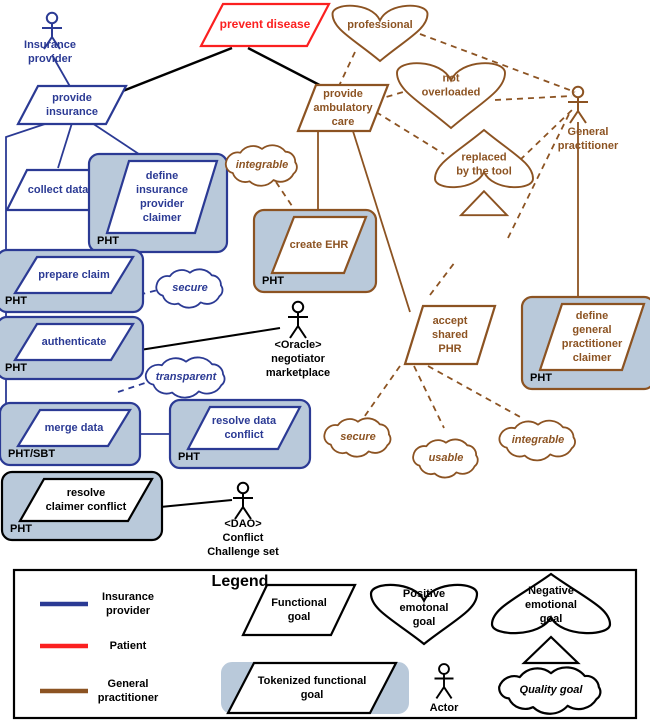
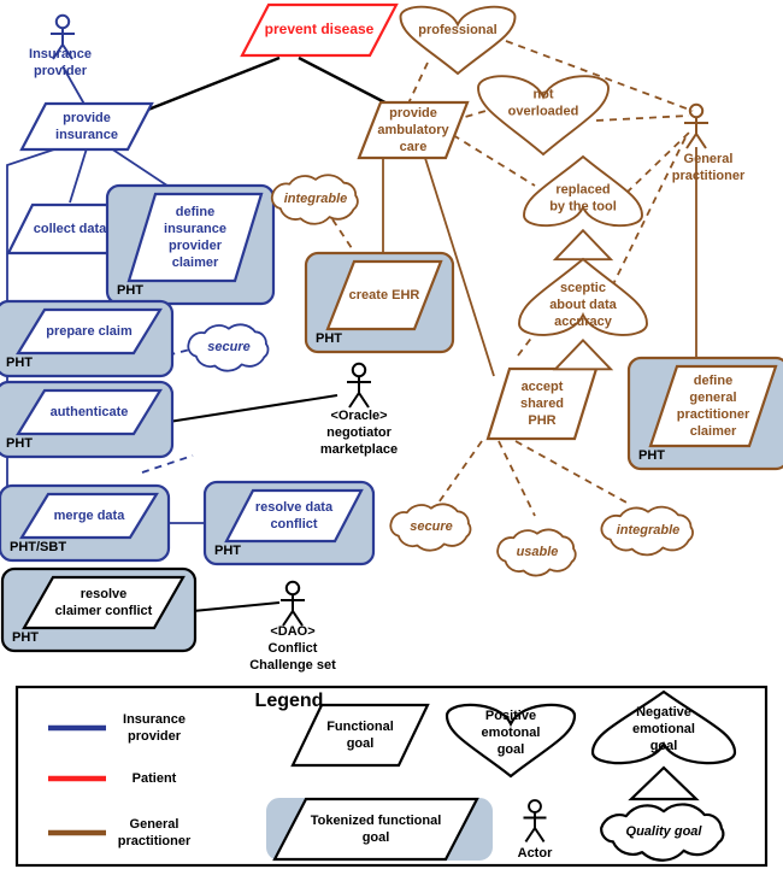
  prevent disease
  provide
  insurance
  collect data
  define
  insurance
  provider
  claimer
  PHT
  prepare claim
  PHT
  authenticate
  PHT
  merge data
  PHT/SBT
  resolve data
  conflict
  PHT
  resolve
  claimer conflict
  PHT
  provide
  ambulatory
  care
  create EHR
  PHT
  accept
  shared
  PHR
  define
  general
  practitioner
  claimer
  PHT
  Insurance
  provider
  General
  practitioner
  <Oracle>
  negotiator
  marketplace
  <DAO>
  Conflict
  Challenge set
  professional
  not
  overloaded
  replaced
  by the tool
+ sceptic
+ about data
+ accuracy
  integrable
  secure
- transparent
  secure
  usable
  integrable
  Legend
  Insurance
  provider
  Patient
  General
  practitioner
  Functional
  goal
  Tokenized functional
  goal
  Positive
  emotonal
  goal
  Negative
  emotional
  goal
  Actor
  Quality goal
